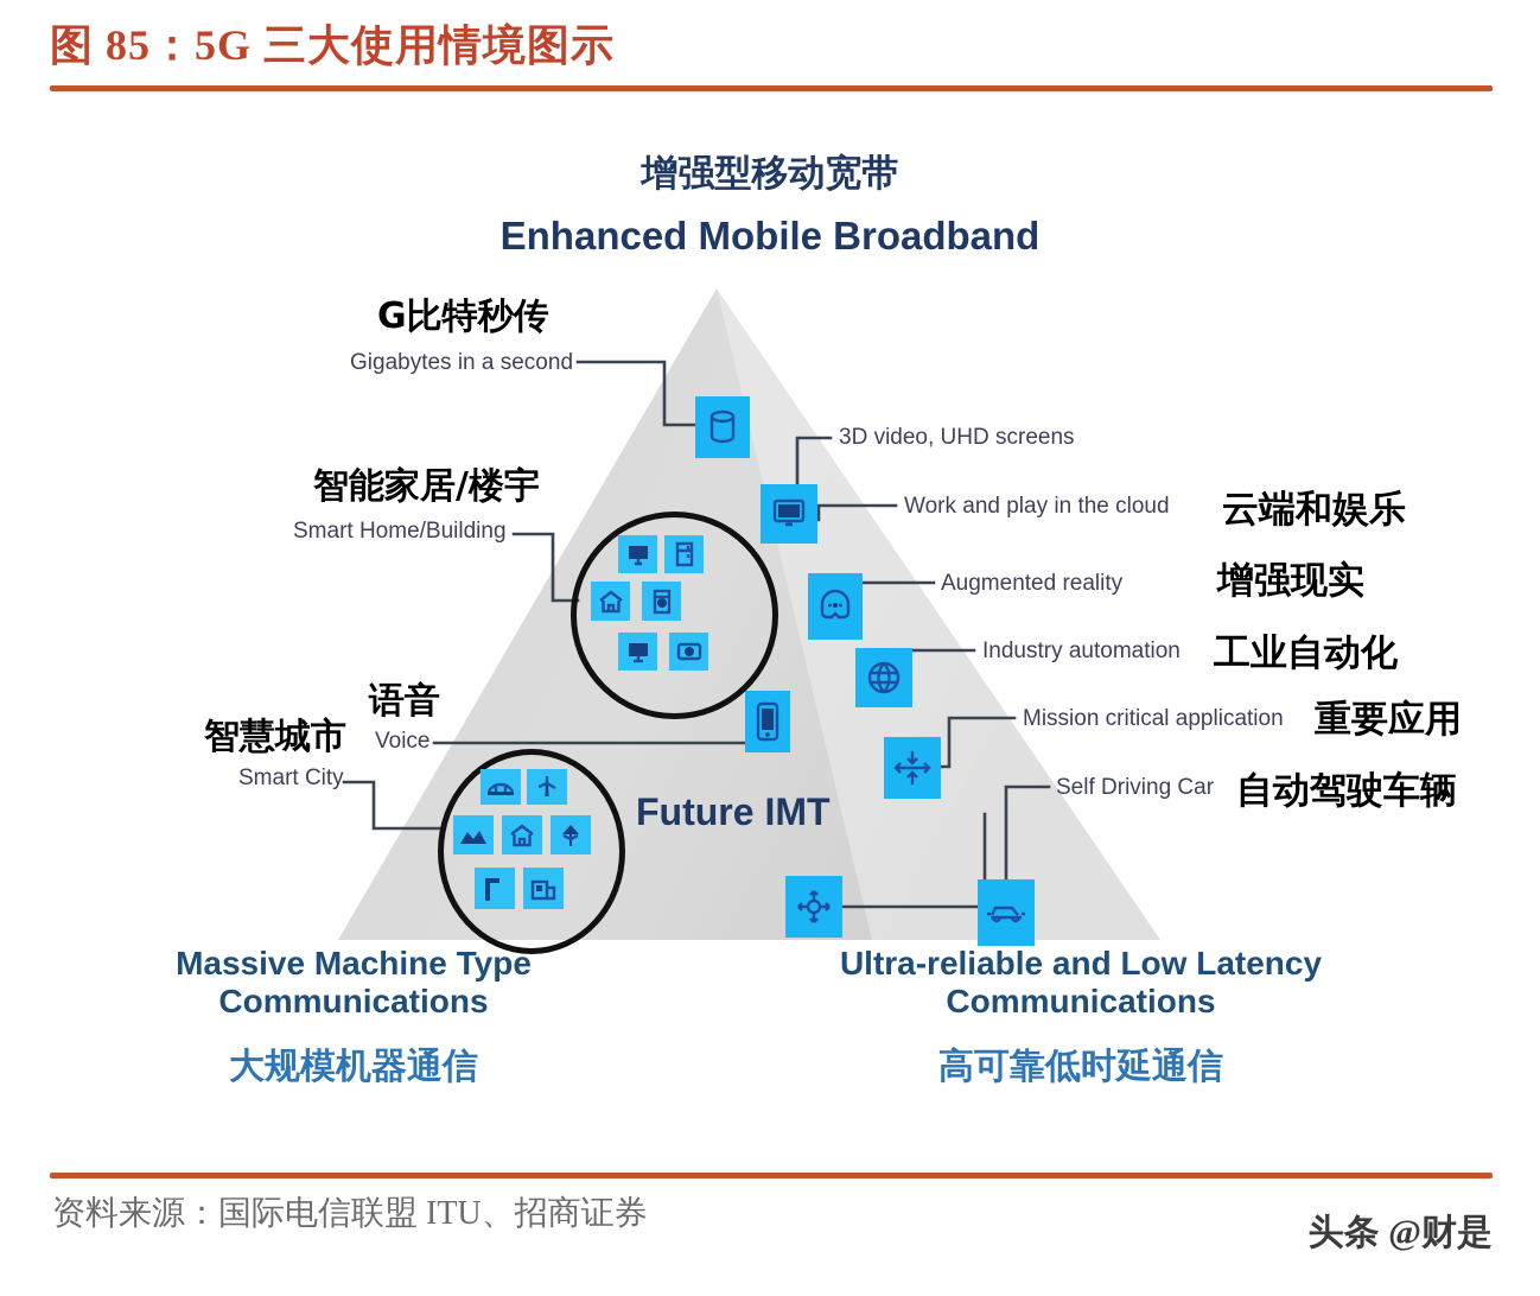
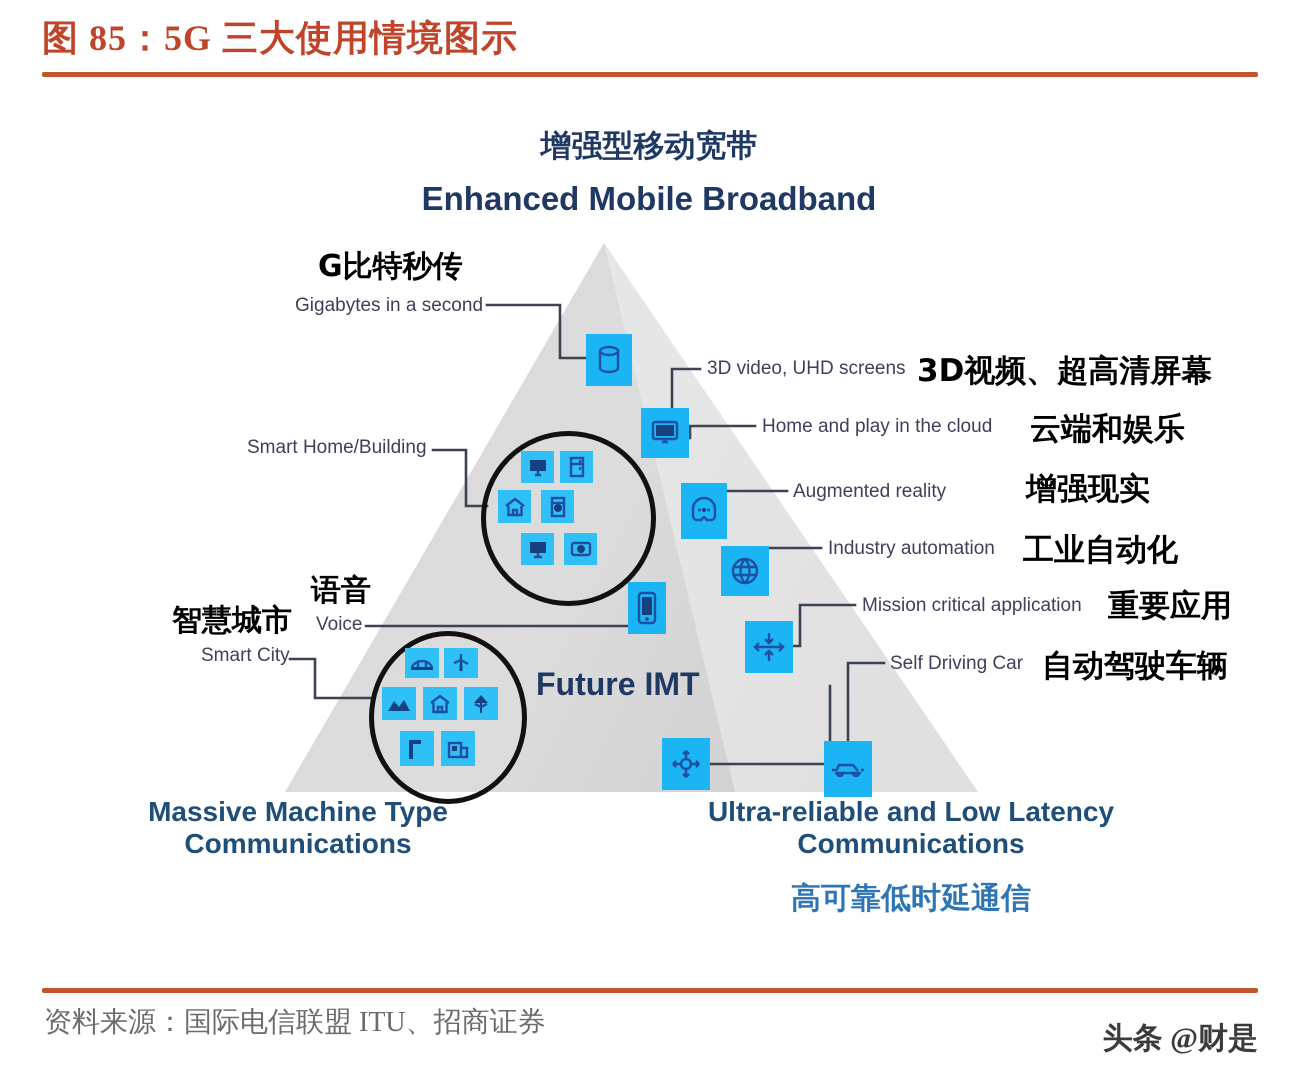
  图 85：5G 三大使用情境图示
  增强型移动宽带
  Enhanced Mobile Broadband
  G比特秒传
  Gigabytes in a second
- 智能家居/楼宇
  Smart Home/Building
  语音
  Voice
  智慧城市
  Smart City
  3D video, UHD screens
- Work and play in the cloud
+ Home and play in the cloud
  Augmented reality
  Industry automation
  Mission critical application
  Self Driving Car
+ 3D视频、超高清屏幕
  云端和娱乐
  增强现实
  工业自动化
  重要应用
  自动驾驶车辆
  Future IMT
  Massive Machine Type
  Communications
- 大规模机器通信
  Ultra-reliable and Low Latency
  Communications
  高可靠低时延通信
  资料来源：国际电信联盟 ITU、招商证券
  头条 @财是
